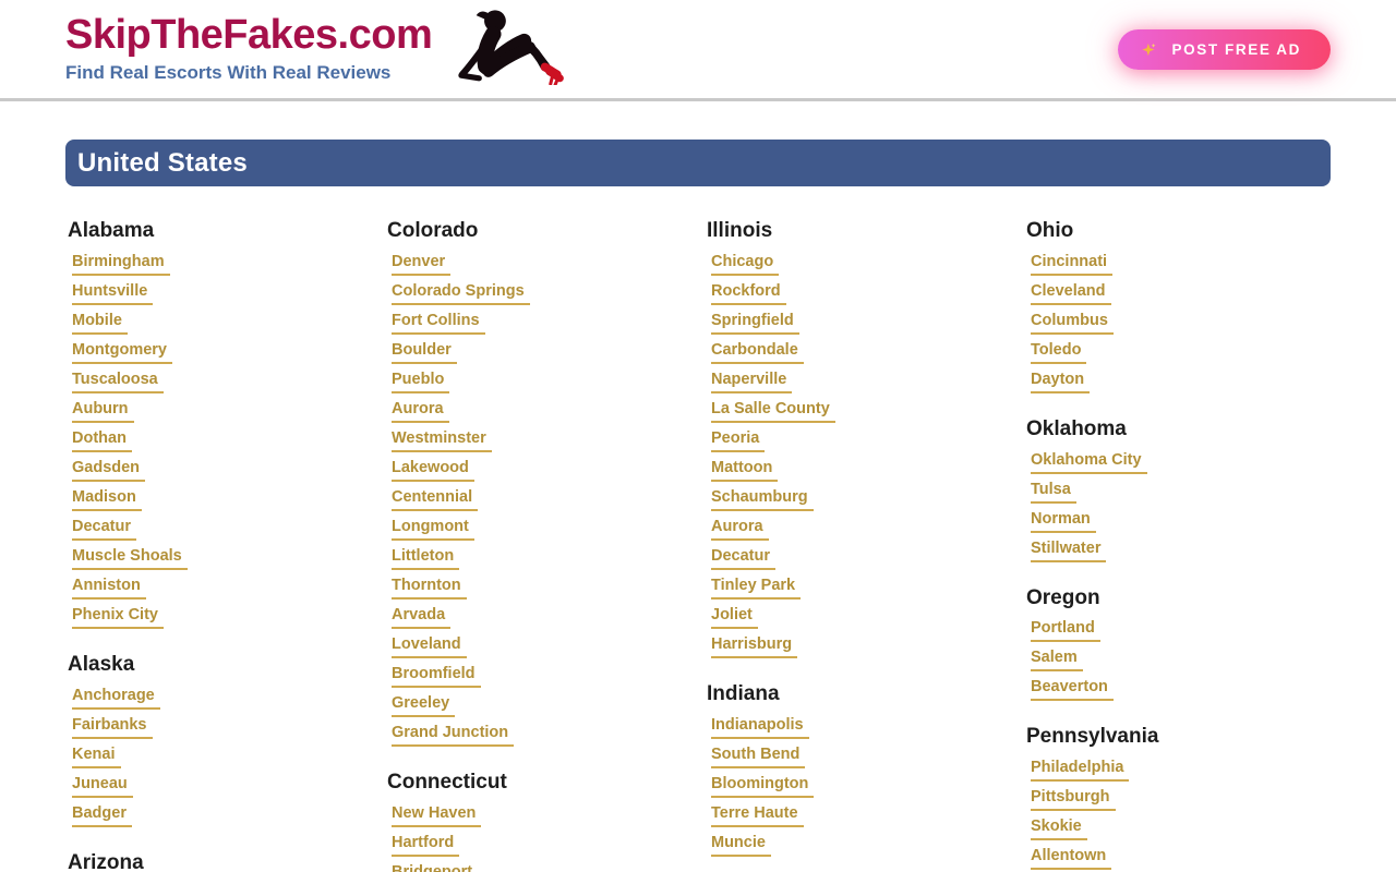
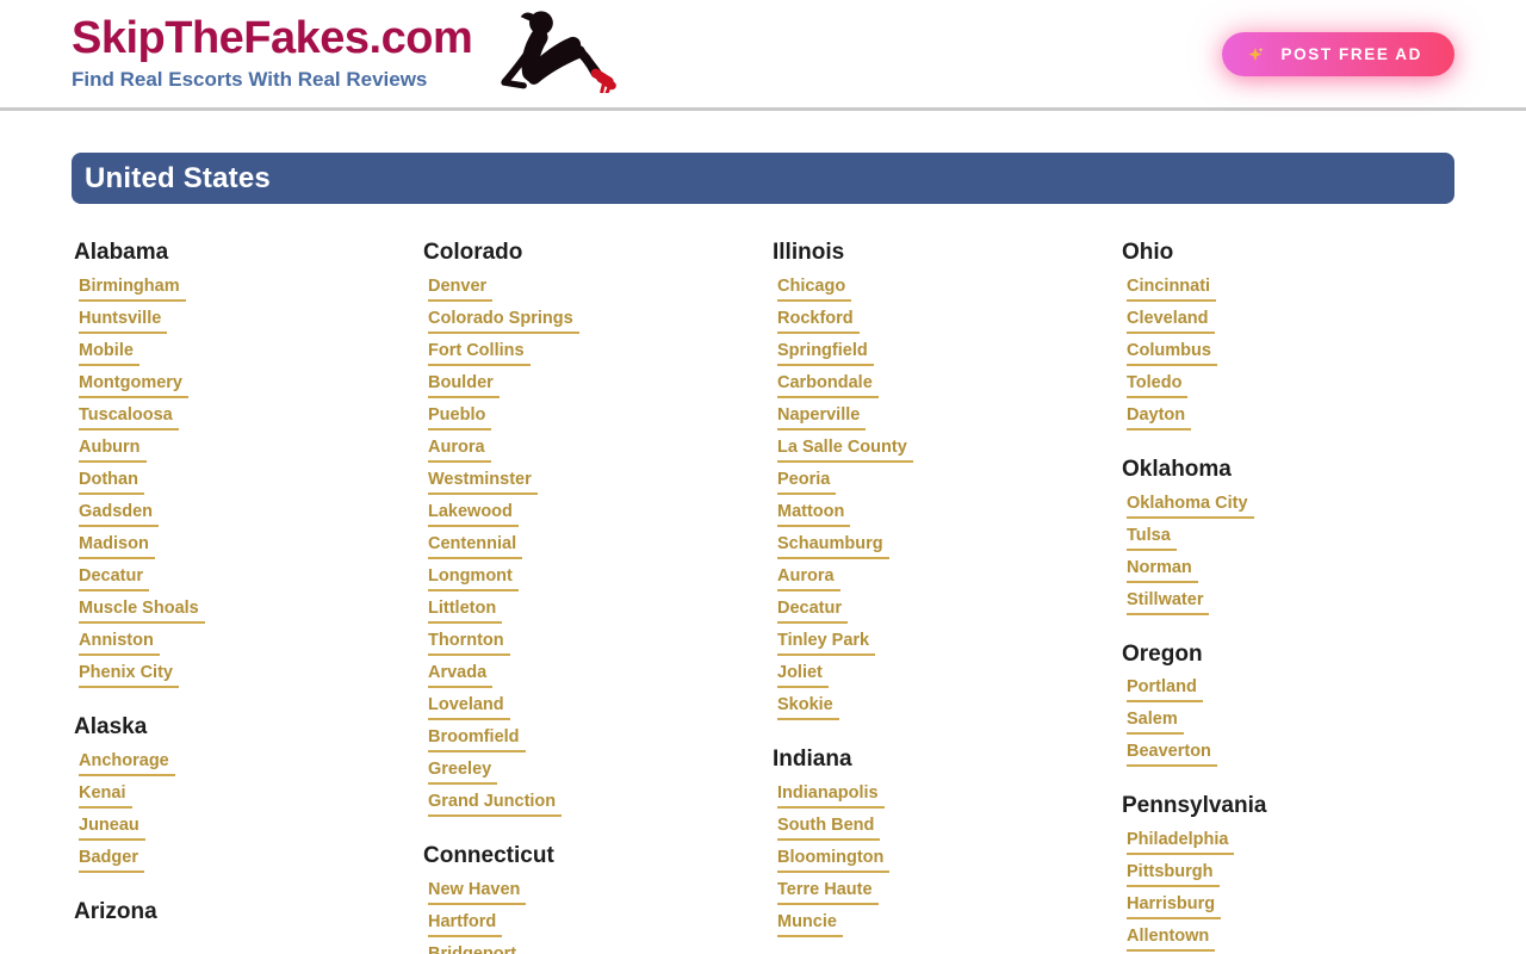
  SkipTheFakes.com
  Find Real Escorts With Real Reviews
  POST FREE AD
  United States
  Alabama
  Birmingham
  Huntsville
  Mobile
  Montgomery
  Tuscaloosa
  Auburn
  Dothan
  Gadsden
  Madison
  Decatur
  Muscle Shoals
  Anniston
  Phenix City
  Alaska
  Anchorage
- Fairbanks
  Kenai
  Juneau
  Badger
  Arizona
  Colorado
  Denver
  Colorado Springs
  Fort Collins
  Boulder
  Pueblo
  Aurora
  Westminster
  Lakewood
  Centennial
  Longmont
  Littleton
  Thornton
  Arvada
  Loveland
  Broomfield
  Greeley
  Grand Junction
  Connecticut
  New Haven
  Hartford
  Illinois
  Chicago
  Rockford
  Springfield
  Carbondale
  Naperville
  La Salle County
  Peoria
  Mattoon
  Schaumburg
  Aurora
  Decatur
  Tinley Park
  Joliet
- Harrisburg
+ Skokie
  Indiana
  Indianapolis
  South Bend
  Bloomington
  Terre Haute
  Muncie
  Ohio
  Cincinnati
  Cleveland
  Columbus
  Toledo
  Dayton
  Oklahoma
  Oklahoma City
  Tulsa
  Norman
  Stillwater
  Oregon
  Portland
  Salem
  Beaverton
  Pennsylvania
  Philadelphia
  Pittsburgh
- Skokie
+ Harrisburg
  Allentown
